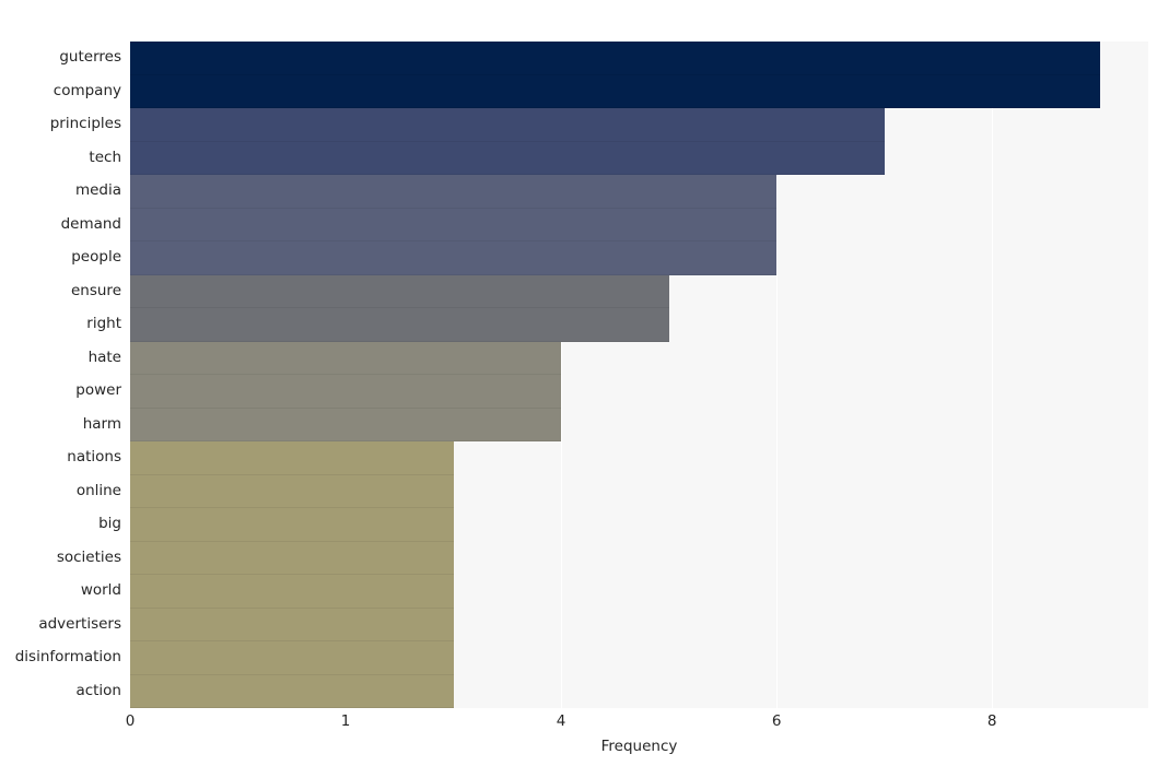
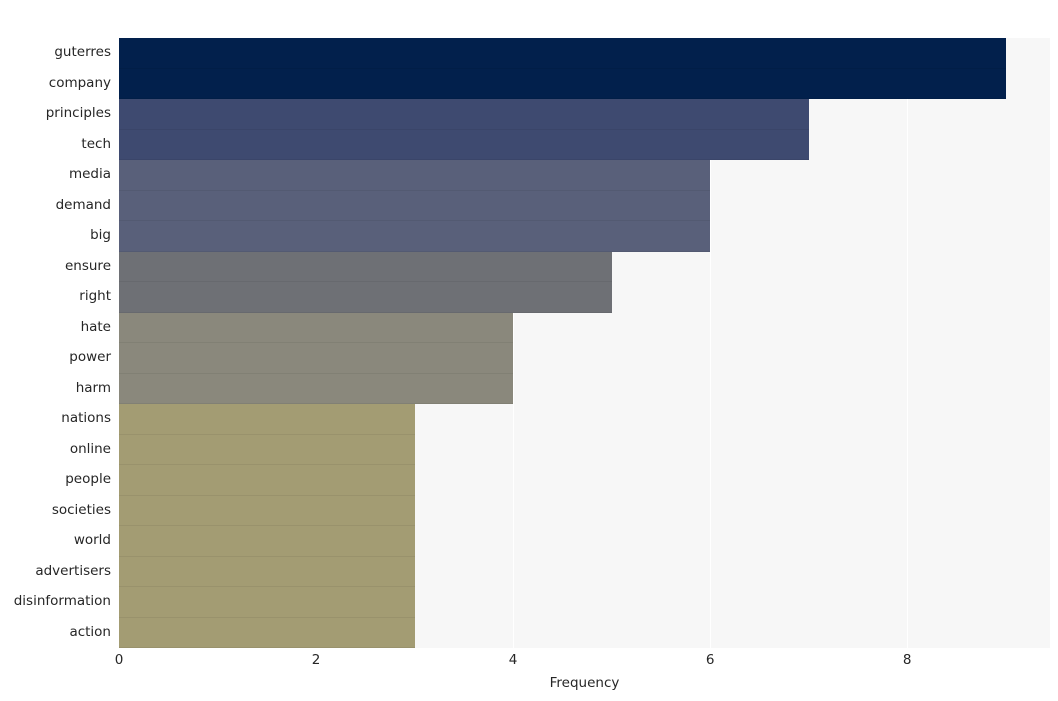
  guterres
  company
  principles
  tech
  media
  demand
- people
+ big
  ensure
  right
  hate
  power
  harm
  nations
  online
- big
+ people
  societies
  world
  advertisers
  disinformation
  action
  0
- 1
+ 2
  4
  6
  8
  Frequency
